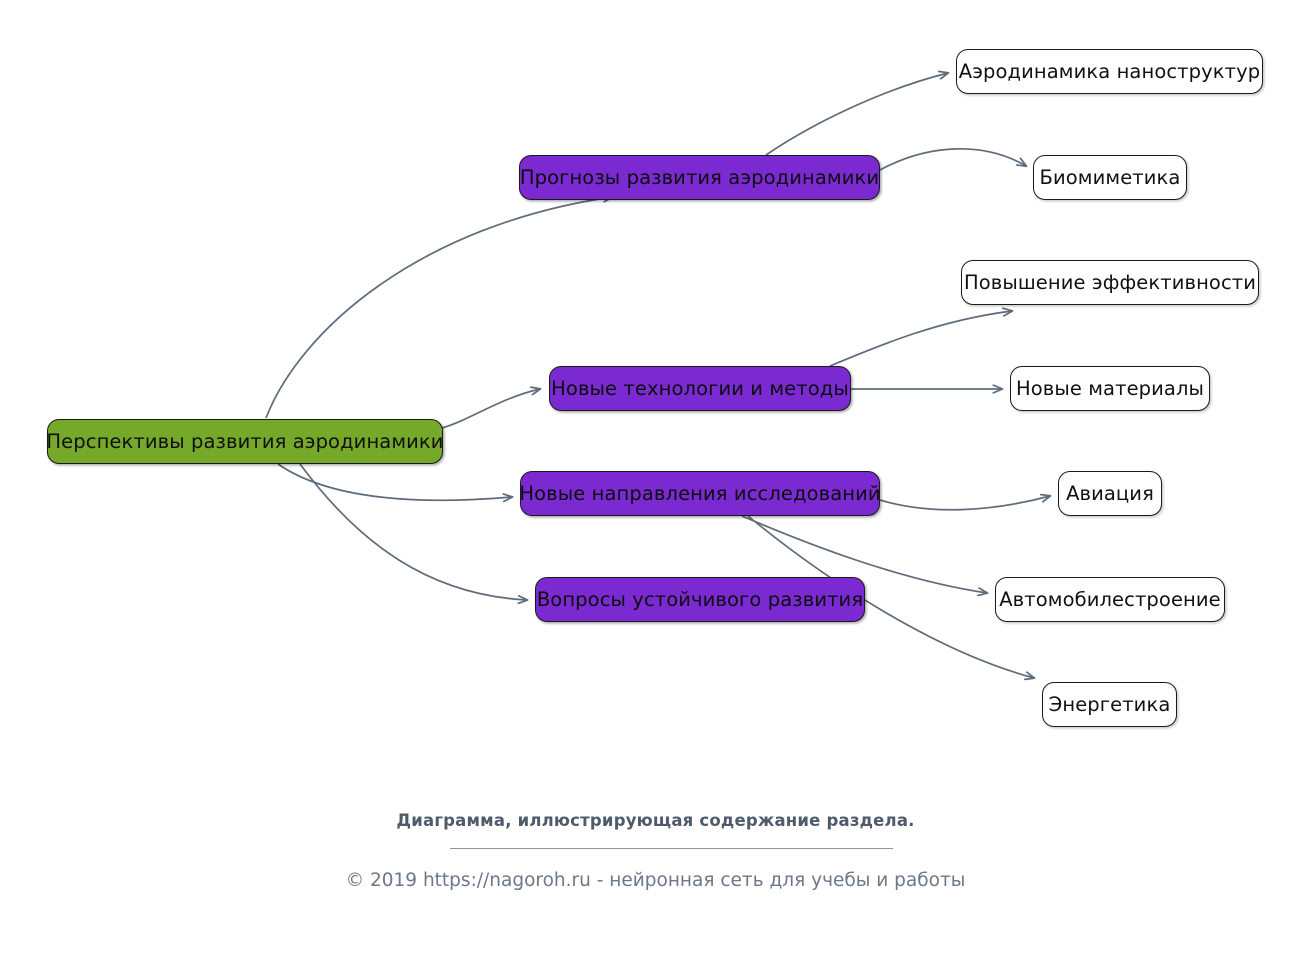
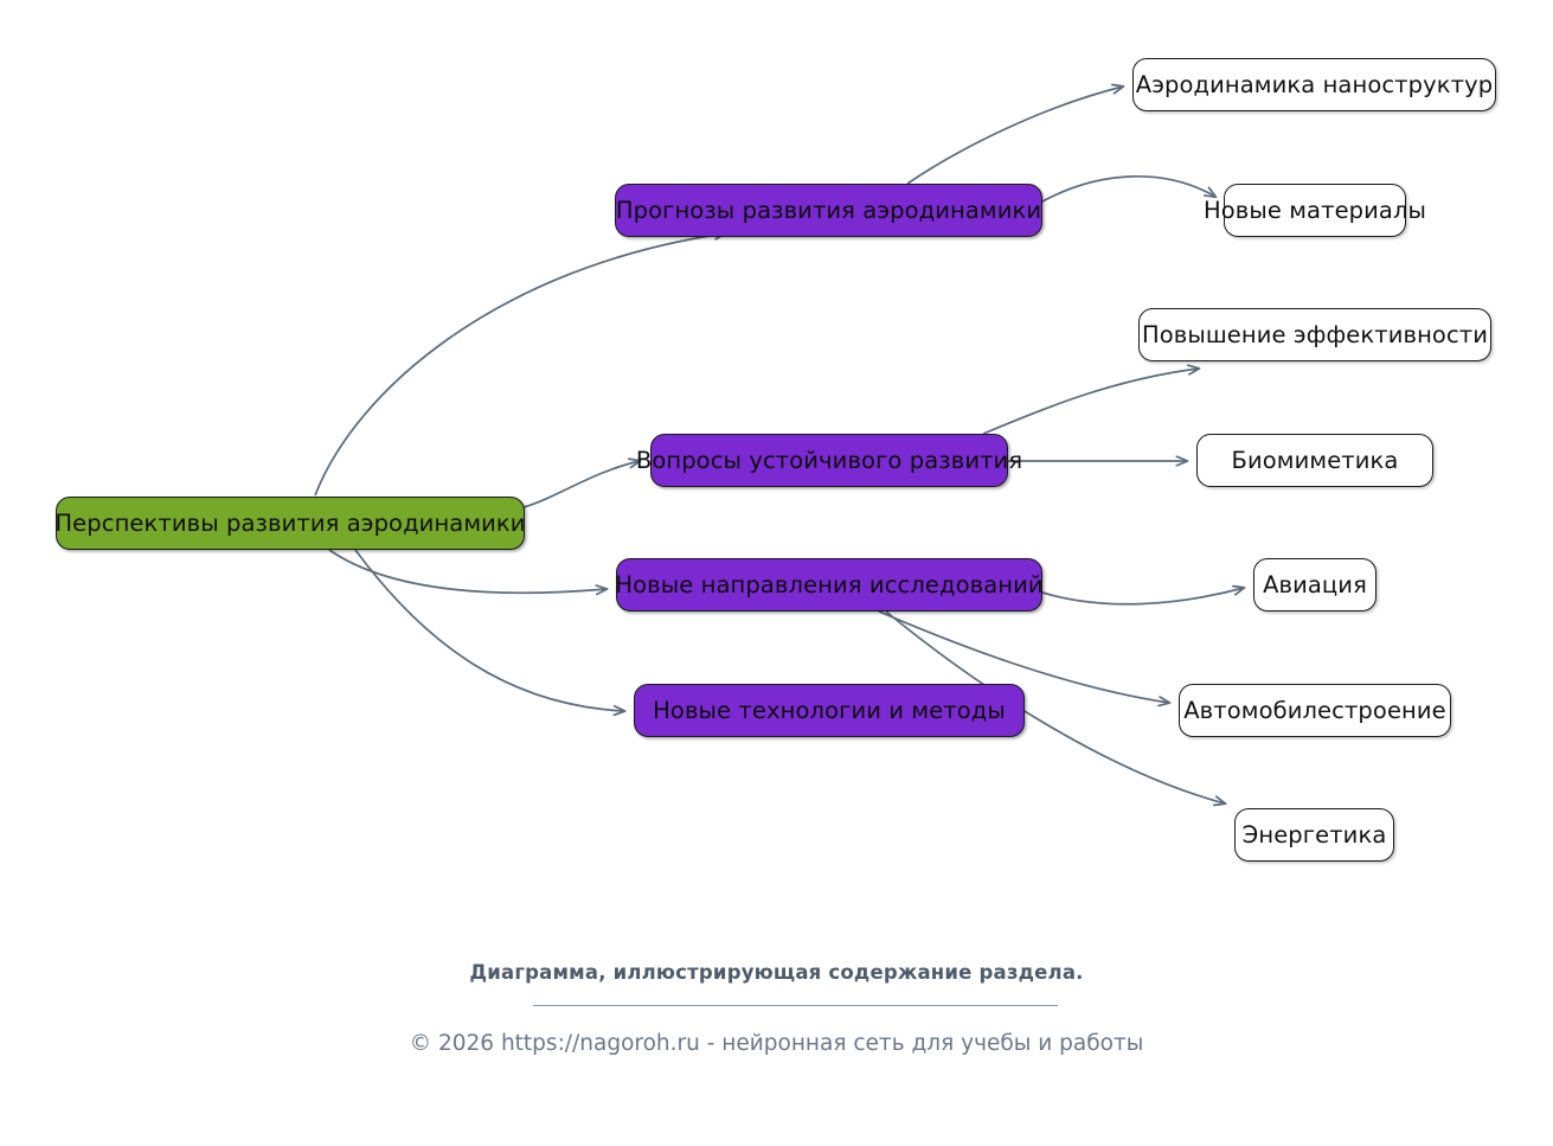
  Перспективы развития аэродинамики
  Прогнозы развития аэродинамики
- Новые технологии и методы
+ Вопросы устойчивого развития
  Новые направления исследований
- Вопросы устойчивого развития
+ Новые технологии и методы
  Аэродинамика наноструктур
- Биомиметика
+ Новые материалы
  Повышение эффективности
- Новые материалы
+ Биомиметика
  Авиация
  Автомобилестроение
  Энергетика
  Диаграмма, иллюстрирующая содержание раздела.
- © 2019 https://nagoroh.ru - нейронная сеть для учебы и работы
+ © 2026 https://nagoroh.ru - нейронная сеть для учебы и работы
